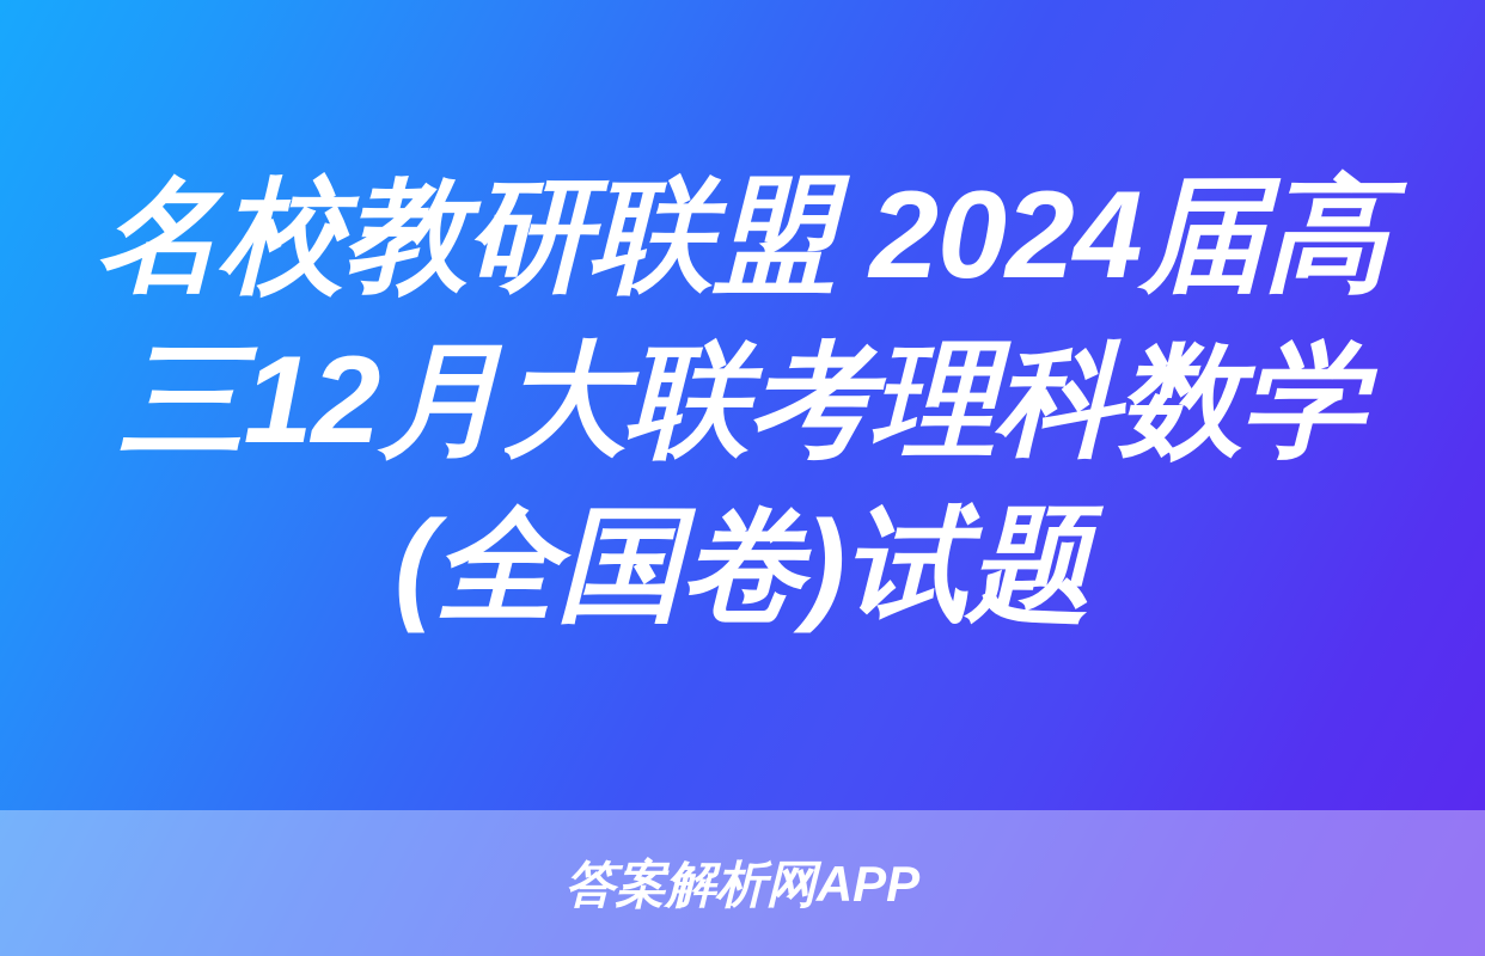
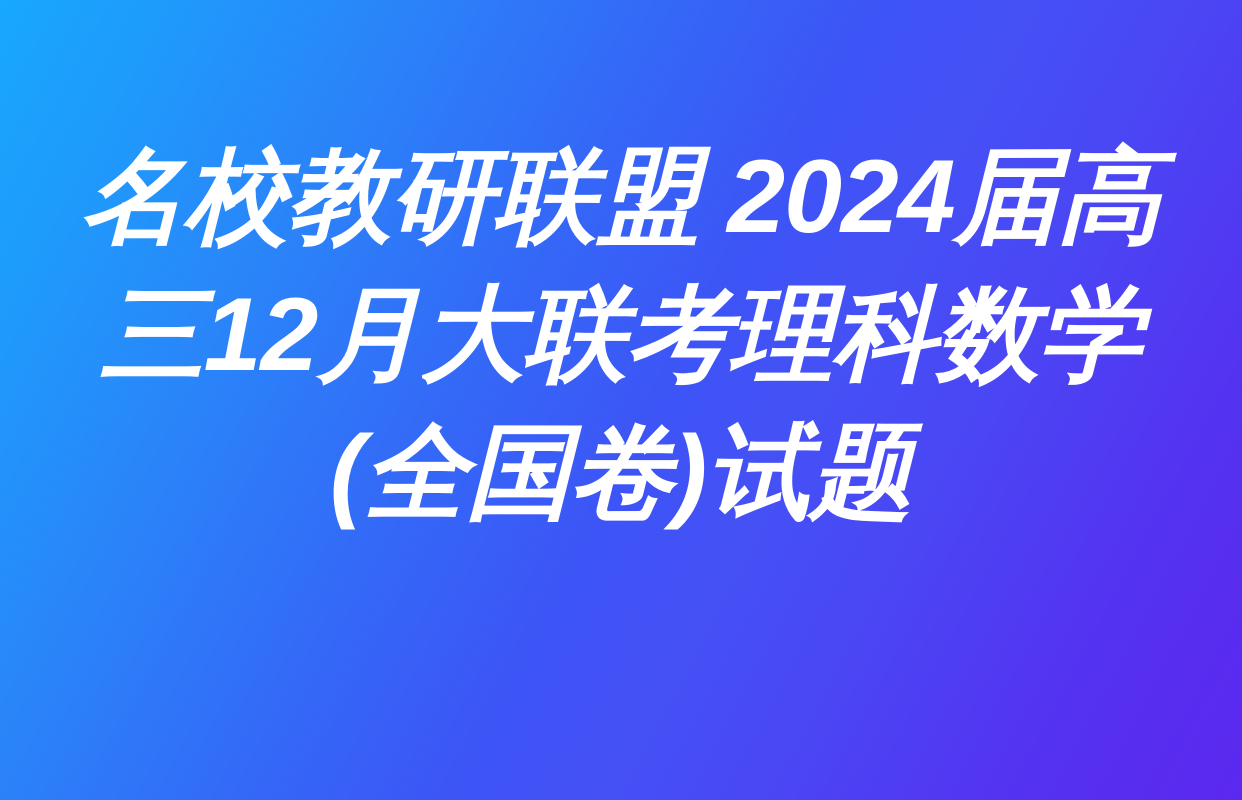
  名校教研联盟 2024届高三12月大联考理科数学(全国卷)试题
- 答案解析网APP
